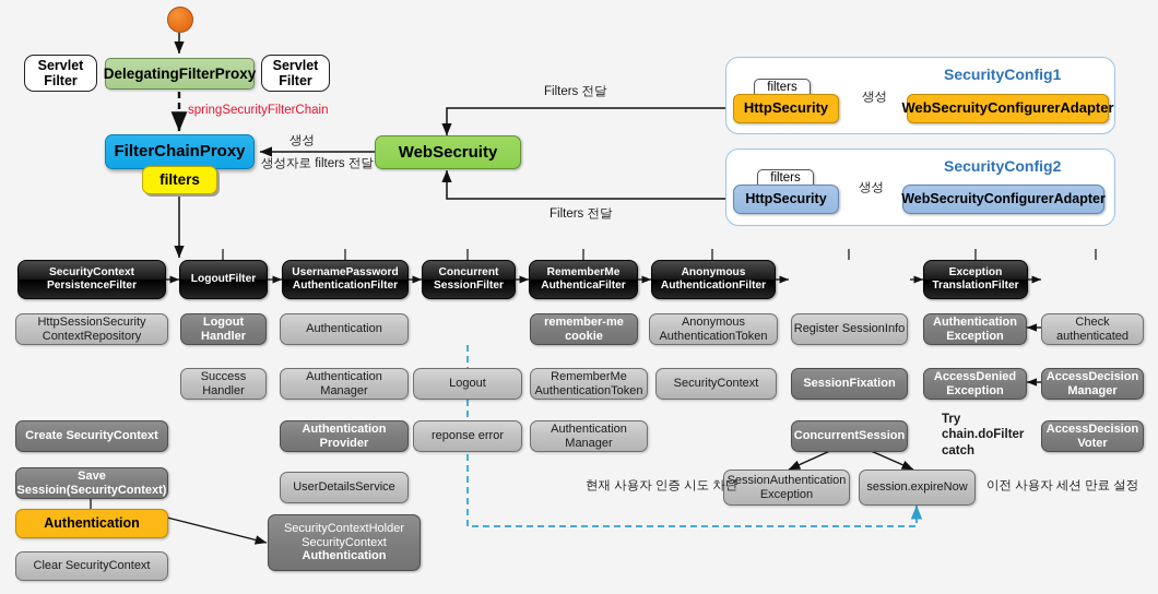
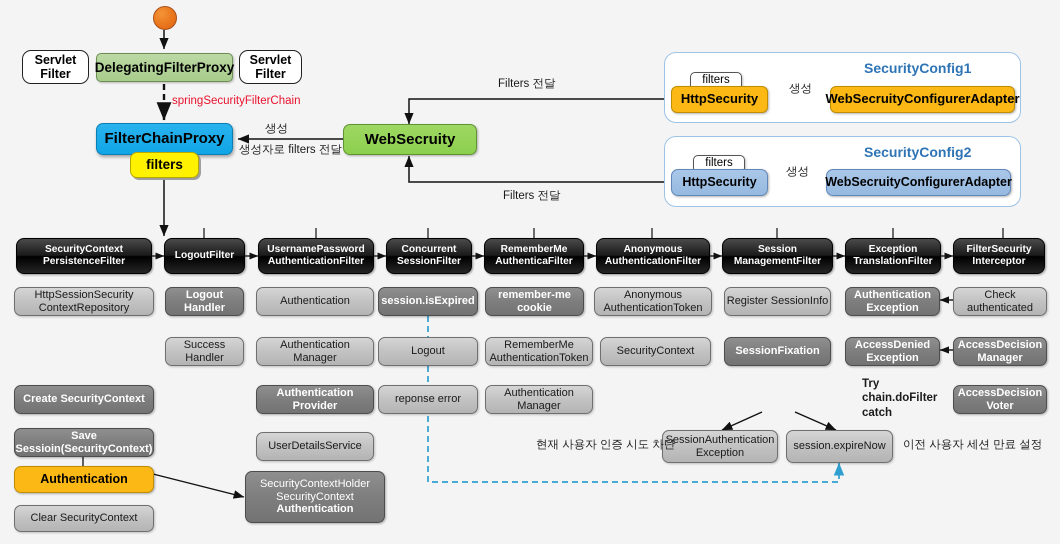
  Servlet
  Filter
  DelegatingFilterProxy
  Servlet
  Filter
  springSecurityFilterChain
  FilterChainProxy
  filters
  WebSecruity
  생성
  생성자로 filters 전달
  Filters 전달
  Filters 전달
  SecurityConfig1
  filters
  HttpSecurity
  생성
  WebSecruityConfigurerAdapter
  SecurityConfig2
  filters
  HttpSecurity
  생성
  WebSecruityConfigurerAdapter
  SecurityContext
  PersistenceFilter
  LogoutFilter
  UsernamePassword
  AuthenticationFilter
  Concurrent
  SessionFilter
  RememberMe
  AuthenticaFilter
  Anonymous
  AuthenticationFilter
+ Session
+ ManagementFilter
  Exception
  TranslationFilter
+ FilterSecurity
+ Interceptor
  HttpSessionSecurity
  ContextRepository
  Logout
  Handler
  Authentication
+ session.isExpired
  remember-me
  cookie
  Anonymous
  AuthenticationToken
  Register SessionInfo
  Authentication
  Exception
  Check
  authenticated
  Success
  Handler
  Authentication
  Manager
  Logout
  RememberMe
  AuthenticationToken
  SecurityContext
  SessionFixation
  AccessDenied
  Exception
  AccessDecision
  Manager
  Create SecurityContext
  Authentication
  Provider
  reponse error
  Authentication
  Manager
- ConcurrentSession
  AccessDecision
  Voter
  Try
  chain.doFilter
  catch
  Save
  Sessioin(SecurityContext)
  UserDetailsService
  SessionAuthentication
  Exception
  session.expireNow
  현재 사용자 인증 시도 차단
  이전 사용자 세션 만료 설정
  Authentication
  Clear SecurityContext
  SecurityContextHolder
  SecurityContext
  Authentication
